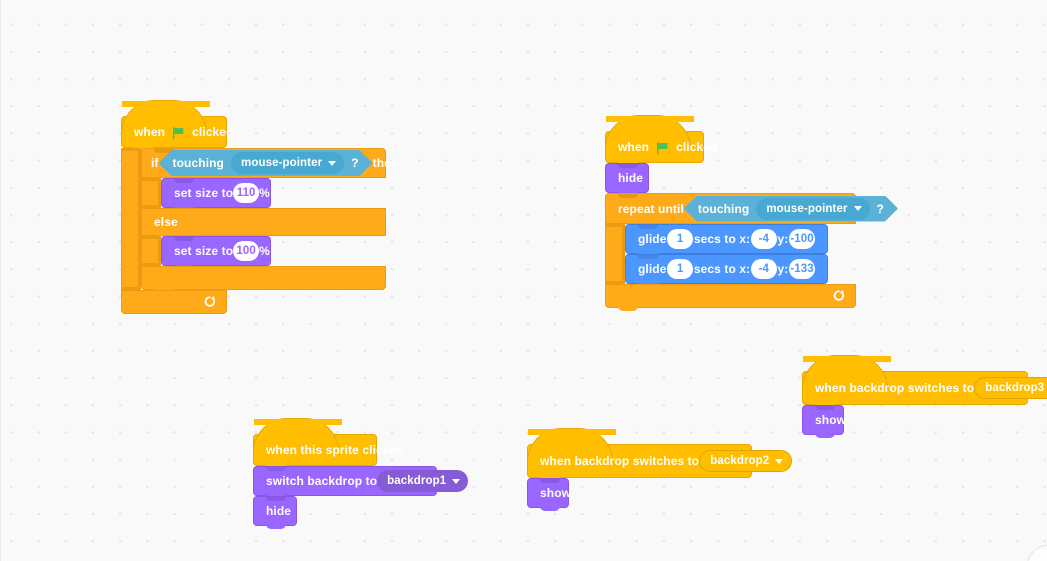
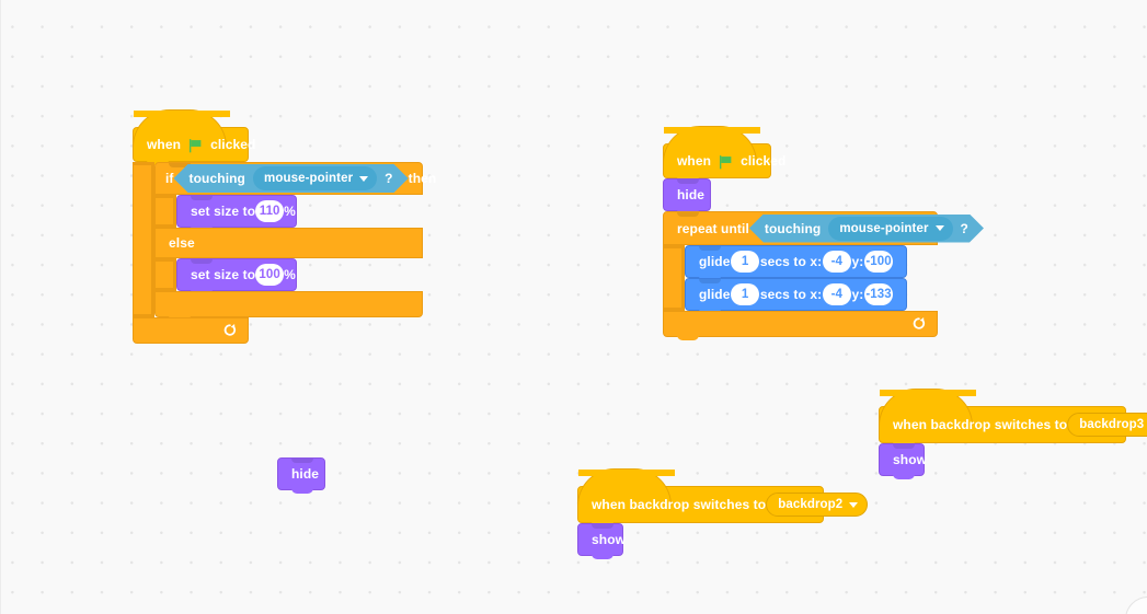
  when
  clicked
  if
  touching
  mouse-pointer
  ?
  then
  set size to
  110
  %
  else
  set size to
  100
  %
  when
  clicked
  hide
  repeat until
  touching
  mouse-pointer
  ?
  glide
  1
  secs to x:
  -4
  y:
  -100
  glide
  1
  secs to x:
  -4
  y:
  -133
- when this sprite clicked
- switch backdrop to
- backdrop1
  hide
  when backdrop switches to
  backdrop2
  show
  when backdrop switches to
  backdrop3
  show
